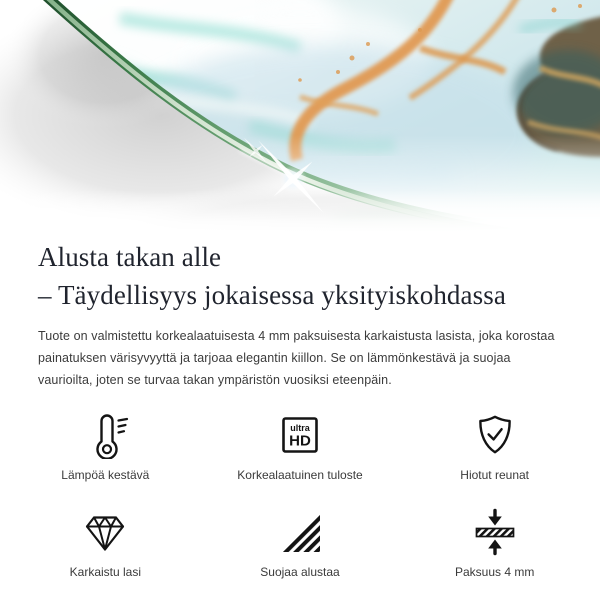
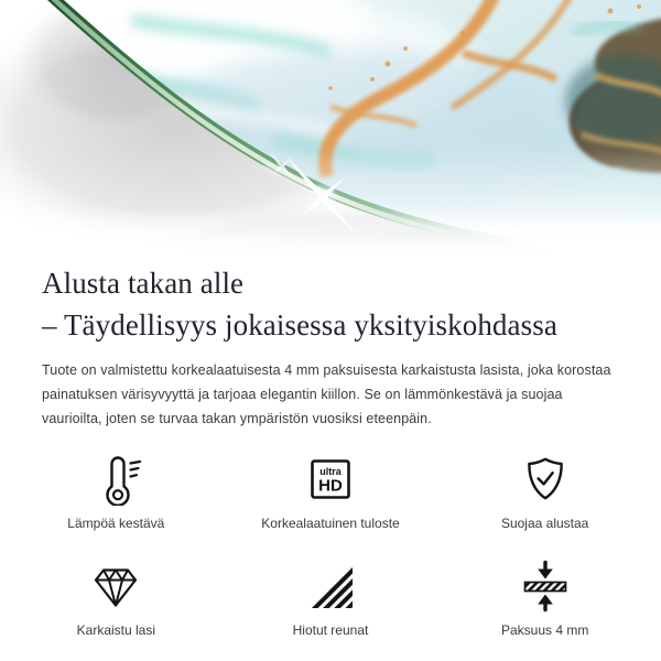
  Alusta takan alle
  – Täydellisyys jokaisessa yksityiskohdassa
  Tuote on valmistettu korkealaatuisesta 4 mm paksuisesta karkaistusta lasista, joka korostaa paina­tuksen värisyvyyttä ja tarjoaa elegantin kiillon. Se on lämmönkestävä ja suojaa vaurioilta, joten se turvaa takan ympäristön vuosiksi eteenpäin.
  Lämpöä kestävä
  ultra
  HD
  Korkealaatuinen tuloste
- Hiotut reunat
+ Suojaa alustaa
  Karkaistu lasi
- Suojaa alustaa
+ Hiotut reunat
  Paksuus 4 mm
